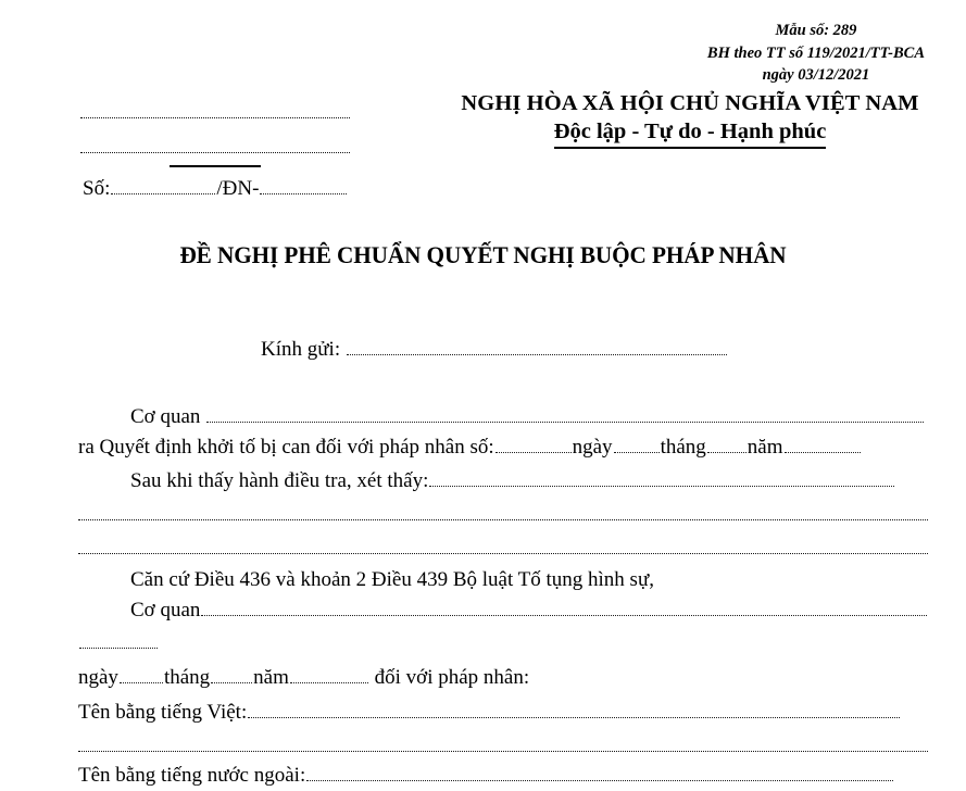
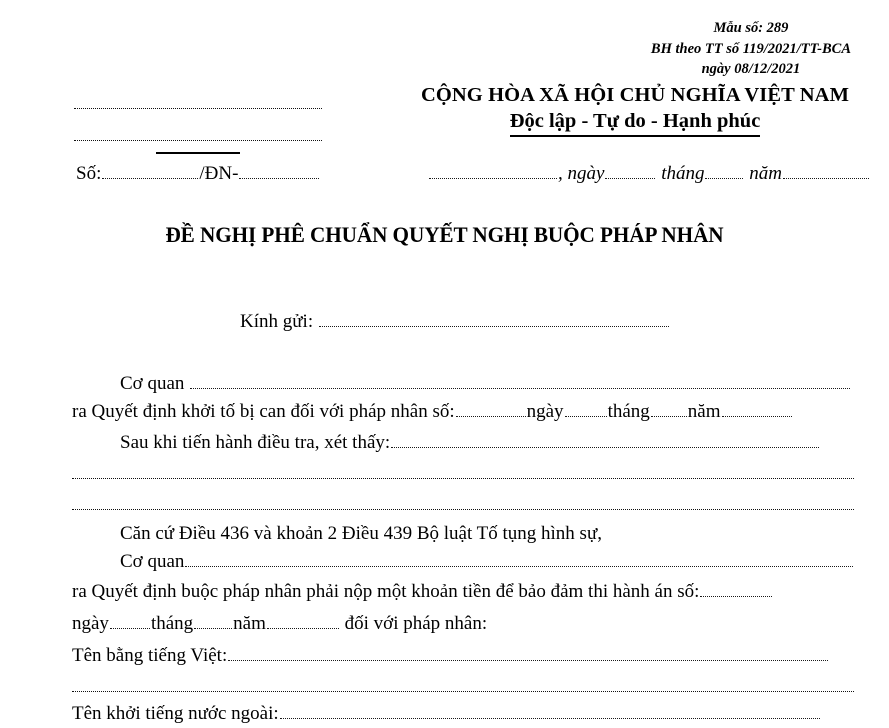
  Mẫu số: 289
  BH theo TT số 119/2021/TT-BCA
- ngày 03/12/2021
+ ngày 08/12/2021
- NGHỊ HÒA XÃ HỘI CHỦ NGHĨA VIỆT NAM
+ CỘNG HÒA XÃ HỘI CHỦ NGHĨA VIỆT NAM
  Độc lập - Tự do - Hạnh phúc
  Số: /ĐN-
+ , ngày tháng năm
  ĐỀ NGHỊ PHÊ CHUẨN QUYẾT NGHỊ BUỘC PHÁP NHÂN
  Kính gửi:
  Cơ quan
  ra Quyết định khởi tố bị can đối với pháp nhân số: ngày tháng năm
- Sau khi thấy hành điều tra, xét thấy:
+ Sau khi tiến hành điều tra, xét thấy:
  Căn cứ Điều 436 và khoản 2 Điều 439 Bộ luật Tố tụng hình sự,
  Cơ quan
+ ra Quyết định buộc pháp nhân phải nộp một khoản tiền để bảo đảm thi hành án số:
  ngày tháng năm đối với pháp nhân:
  Tên bằng tiếng Việt:
- Tên bằng tiếng nước ngoài:
+ Tên khởi tiếng nước ngoài:
